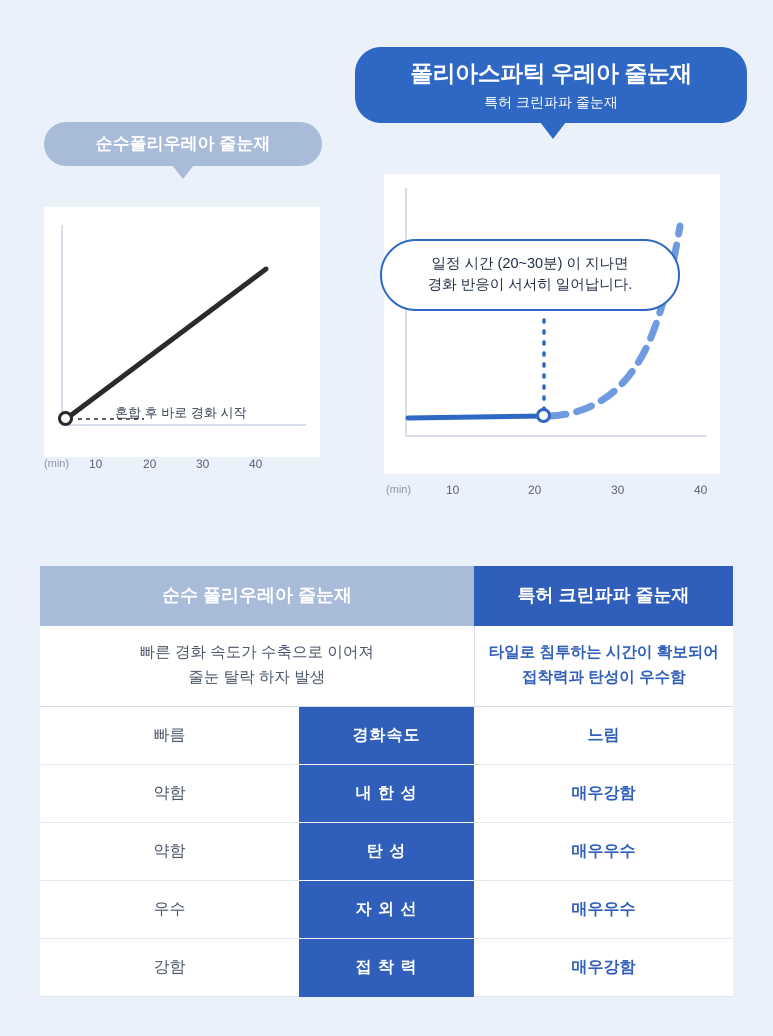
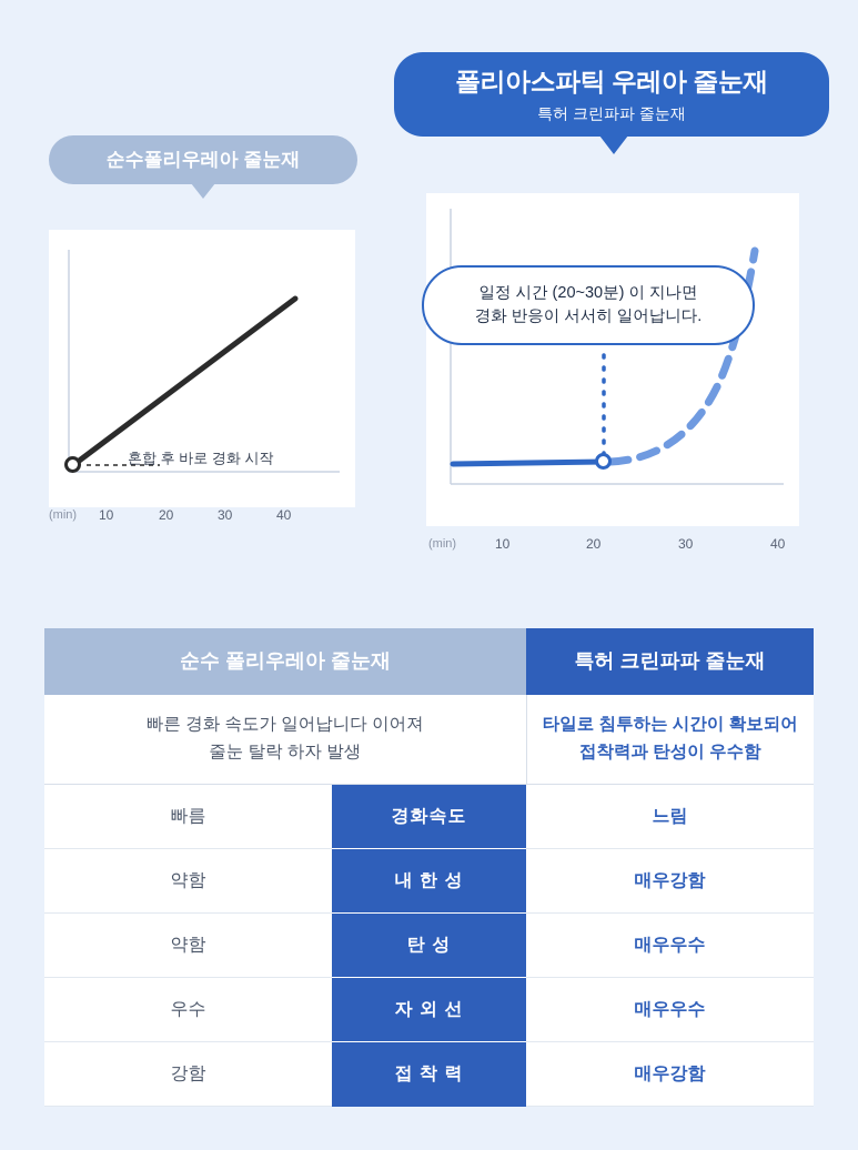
  순수폴리우레아 줄눈재
  폴리아스파틱 우레아 줄눈재
  특허 크린파파 줄눈재
  (min)
  10
  20
  30
  40
  혼합 후 바로 경화 시작
  일정 시간 (20~30분) 이 지나면
  경화 반응이 서서히 일어납니다.
  (min)
  10
  20
  30
  40
  순수 폴리우레아 줄눈재	특허 크린파파 줄눈재
- 빠른 경화 속도가 수축으로 이어져 줄눈 탈락 하자 발생	타일로 침투하는 시간이 확보되어 접착력과 탄성이 우수함
+ 빠른 경화 속도가 일어납니다 이어져 줄눈 탈락 하자 발생	타일로 침투하는 시간이 확보되어 접착력과 탄성이 우수함
  빠름	경화속도	느림
  약함	내 한 성	매우강함
  약함	탄 성	매우우수
  우수	자 외 선	매우우수
  강함	접 착 력	매우강함
